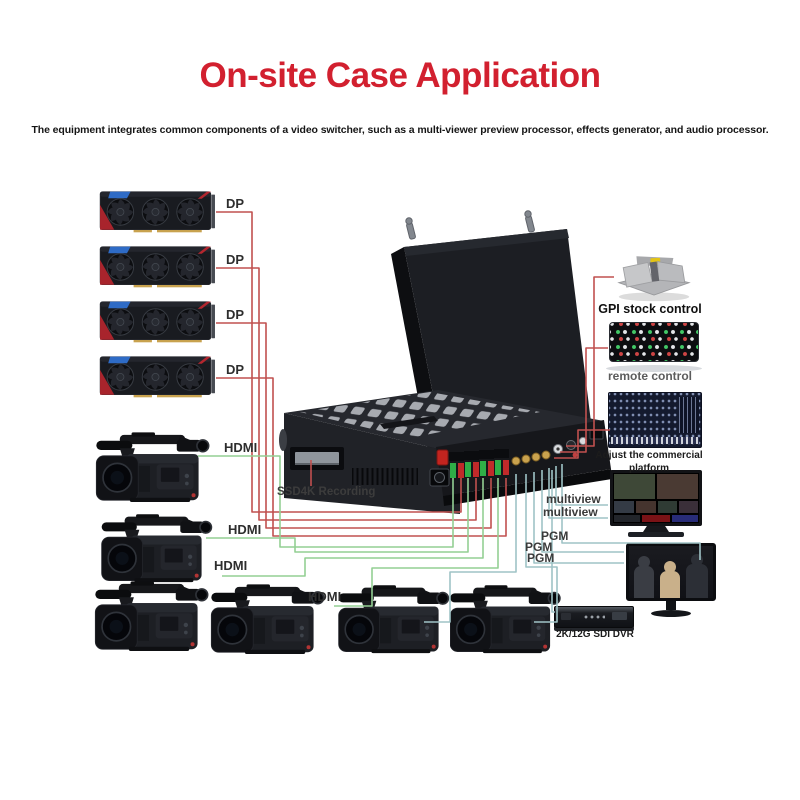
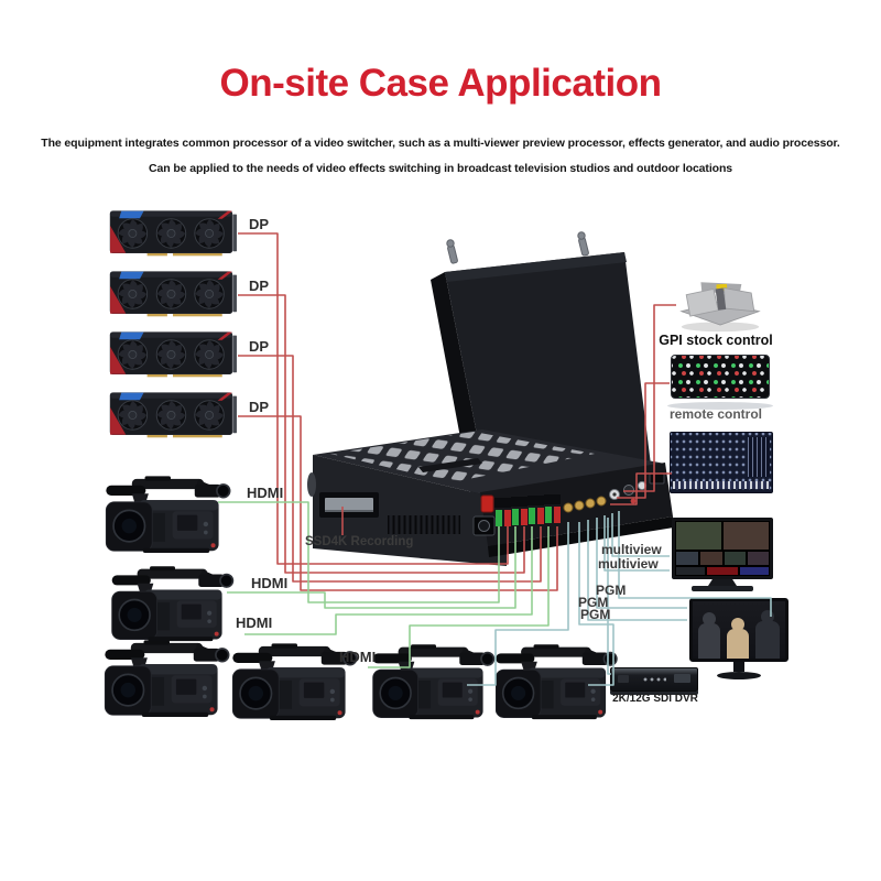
  On-site Case Application
- The equipment integrates common components of a video switcher, such as a multi-viewer preview processor, effects generator, and audio processor.
+ The equipment integrates common processor of a video switcher, such as a multi-viewer preview processor, effects generator, and audio processor.
+ Can be applied to the needs of video effects switching in broadcast television studios and outdoor locations
  DP
  DP
  DP
  DP
  HDMI
  HDMI
  HDMI
  HDMI
  multiview
  multiview
  PGM
  PGM
  PGM
  SSD4K Recording
  GPI stock control
  remote control
- Adjust the commercial
- platform
  2K/12G SDI DVR
